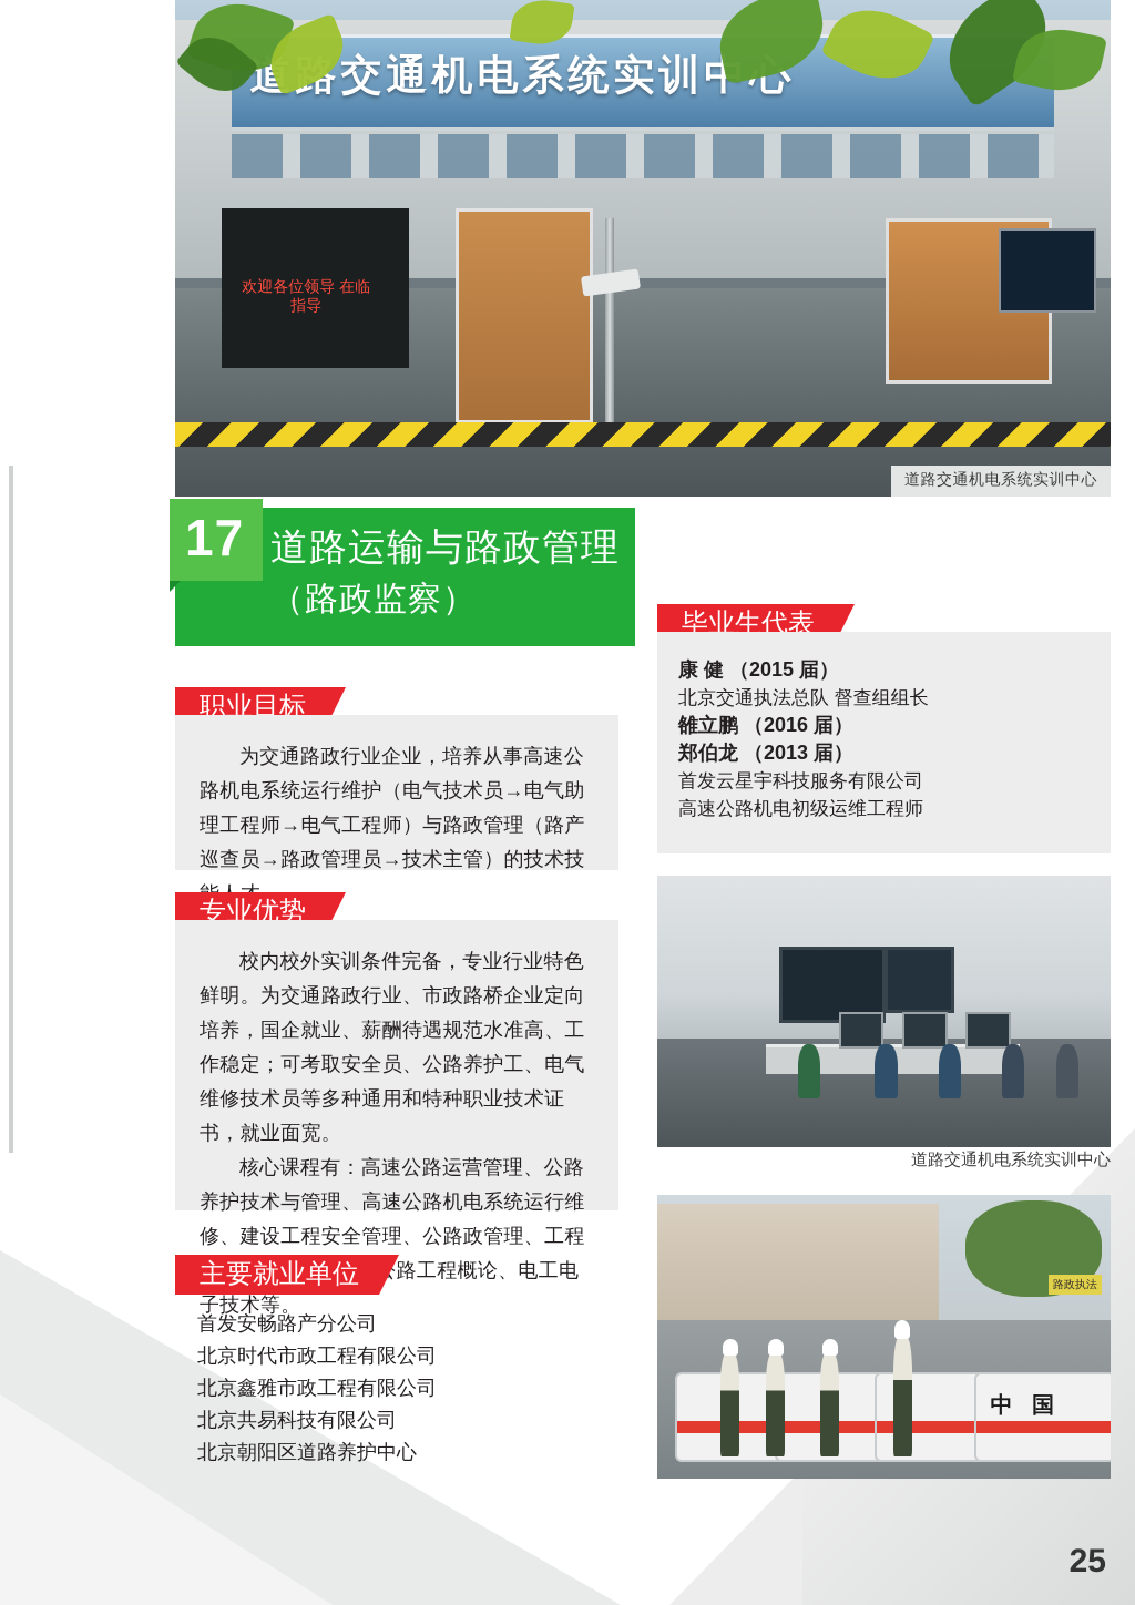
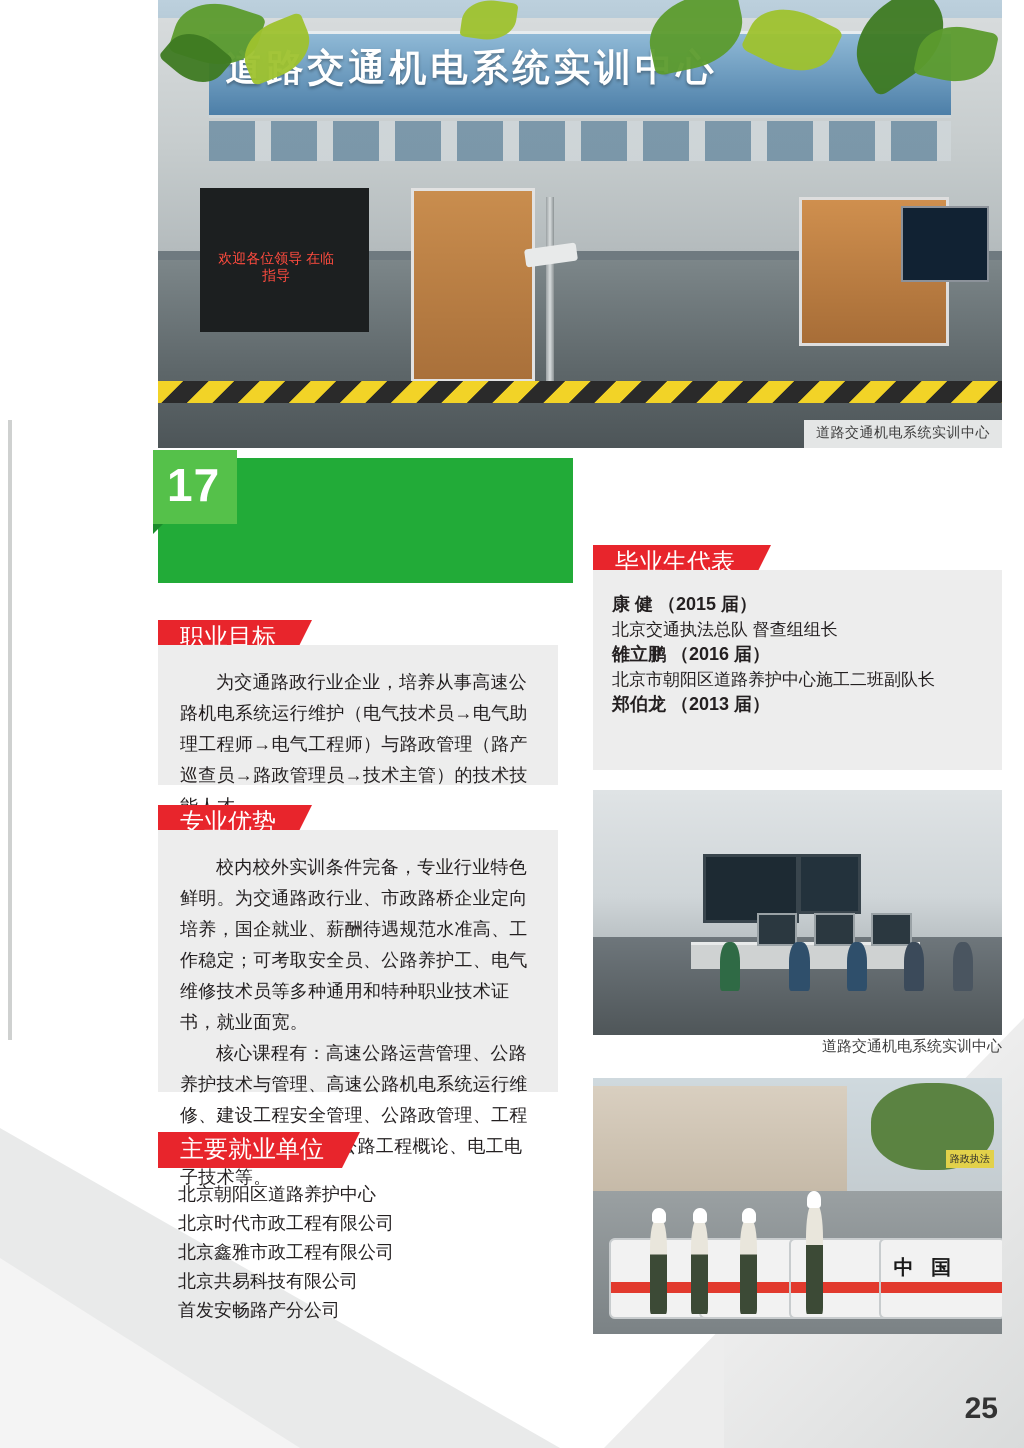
  欢迎各位领导 在临指导
  道路交通机电系统实训中心
  17
- 道路运输与路政管理
- （路政监察）
  职业目标
  为交通路政行业企业，培养从事高速公路机电系统运行维护（电气技术员→电气助理工程师→电气工程师）与路政管理（路产巡查员→路政管理员→技术主管）的技术技
  专业优势
  校内校外实训条件完备，专业行业特色鲜明。为交通路政行业、市政路桥企业定向培养，国企就业、薪酬待遇规范水准高、工作稳定；可考取安全员、公路养护工、电气维修技术员等多种通用和特种职业技术证书，就业面宽。
  核心课程有：高速公路运营管理、公路养护技术与管理、高速公路机电系统运行维修、建设工程安全管理、公路政管理、工程路工程概论、电工电子技术等。
  主要就业单位
- 首发安畅路产分公司
+ 北京朝阳区道路养护中心
  北京时代市政工程有限公司
  北京鑫雅市政工程有限公司
  北京共易科技有限公司
- 北京朝阳区道路养护中心
+ 首发安畅路产分公司
  毕业生代表
  康 健 （2015 届）
  北京交通执法总队 督查组组长
  雒立鹏 （2016 届）
+ 北京市朝阳区道路养护中心施工二班副队长
  郑伯龙 （2013 届）
- 首发云星宇科技服务有限公司
- 高速公路机电初级运维工程师
  道路交通机电系统实训中心
  中 国
  路政执法
  25
